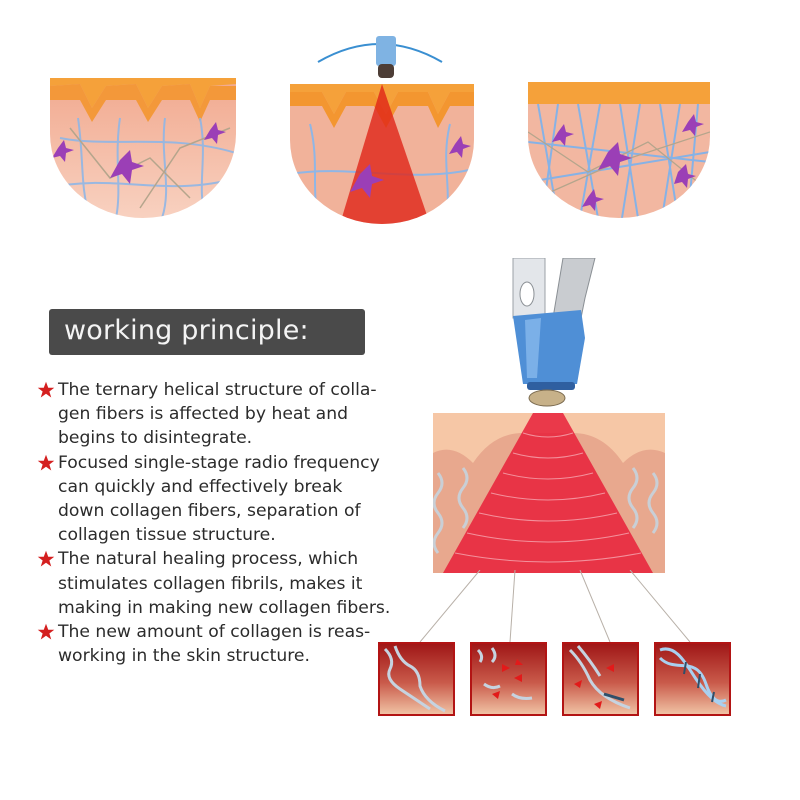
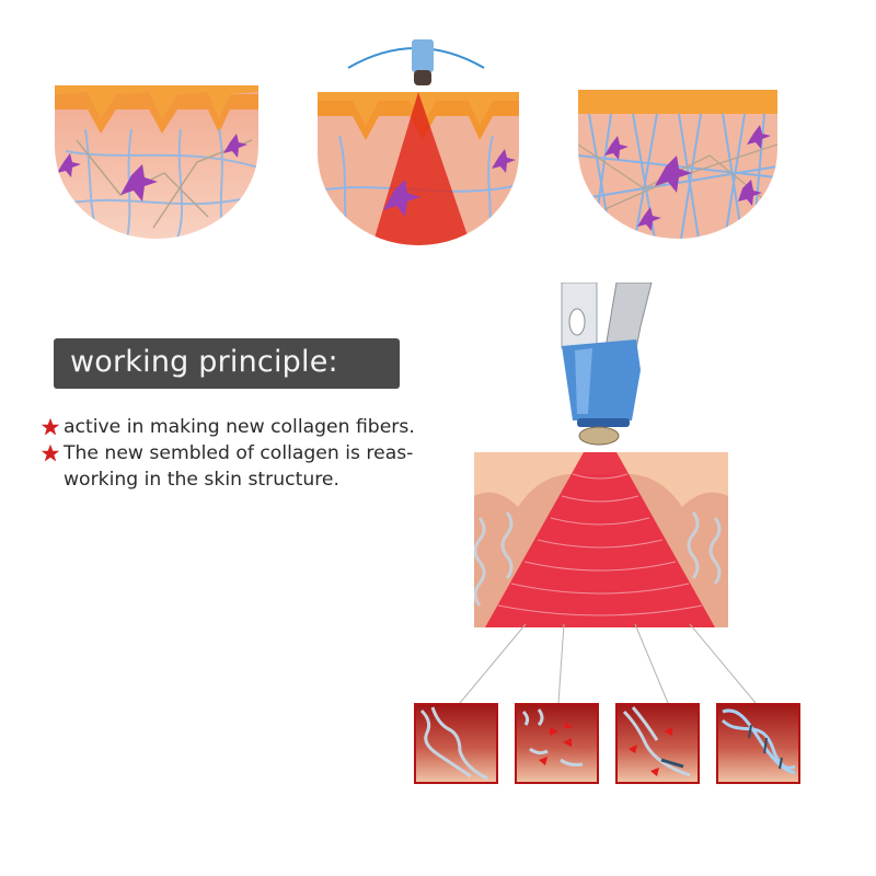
  working principle:
- The ternary helical structure of colla-
- gen fibers is affected by heat and
- begins to disintegrate.
- Focused single-stage radio frequency
- can quickly and effectively break
- down collagen fibers, separation of
- collagen tissue structure.
- The natural healing process, which
- stimulates collagen fibrils, makes it
- making in making new collagen fibers.
+ active in making new collagen fibers.
- The new amount of collagen is reas-
+ The new sembled of collagen is reas-
  working in the skin structure.
